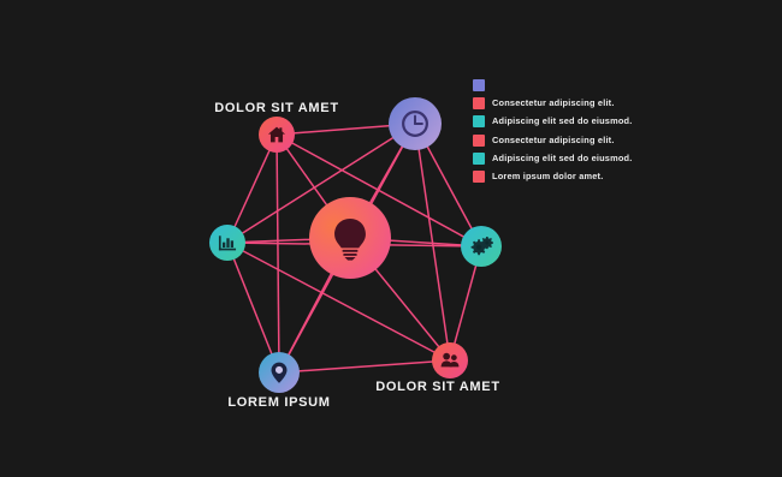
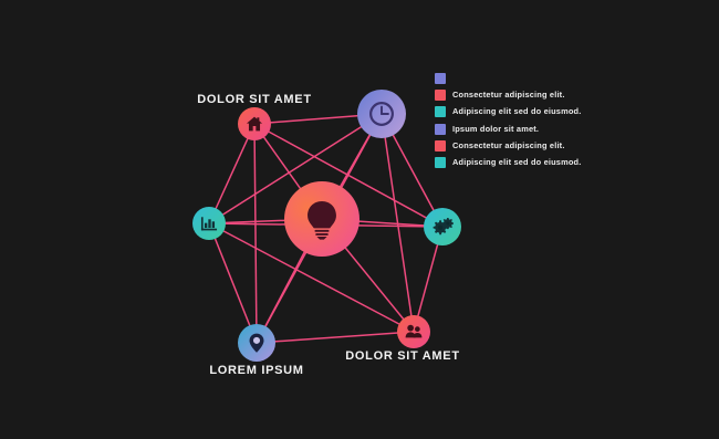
  DOLOR SIT AMET
  DOLOR SIT AMET
  LOREM IPSUM
  Consectetur adipiscing elit.
  Adipiscing elit sed do eiusmod.
+ Ipsum dolor sit amet.
  Consectetur adipiscing elit.
  Adipiscing elit sed do eiusmod.
- Lorem ipsum dolor amet.
